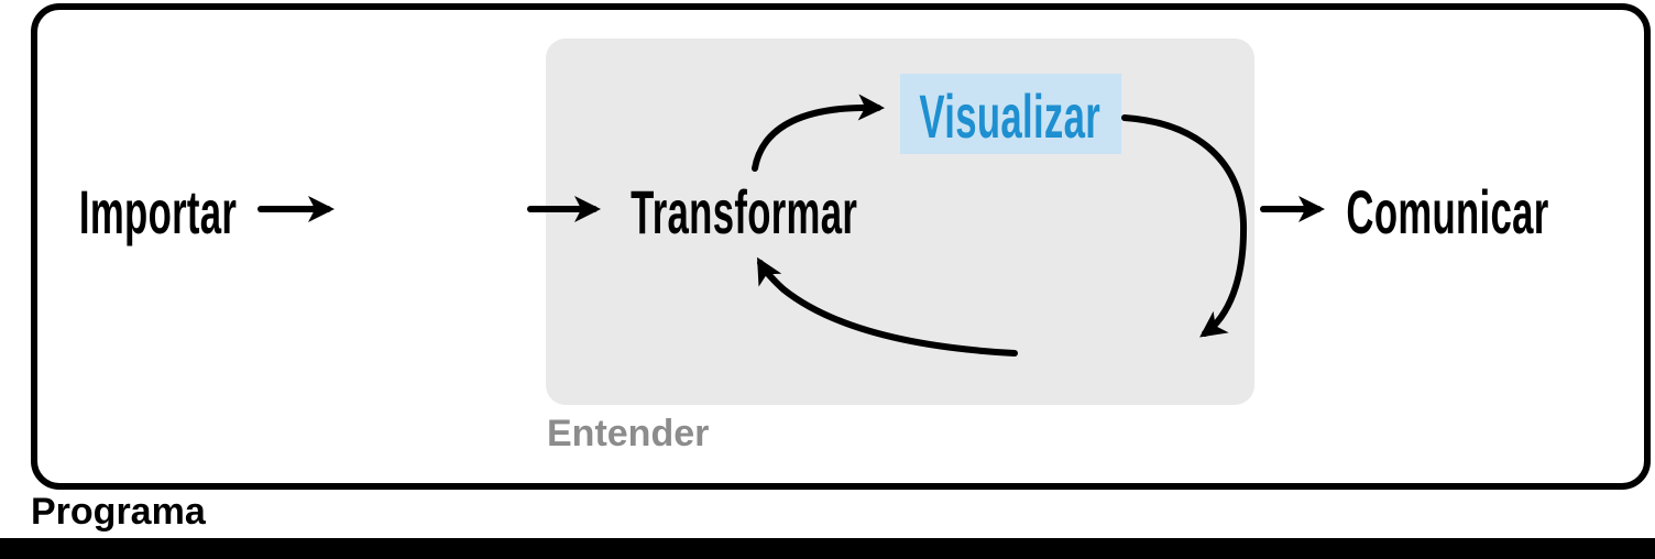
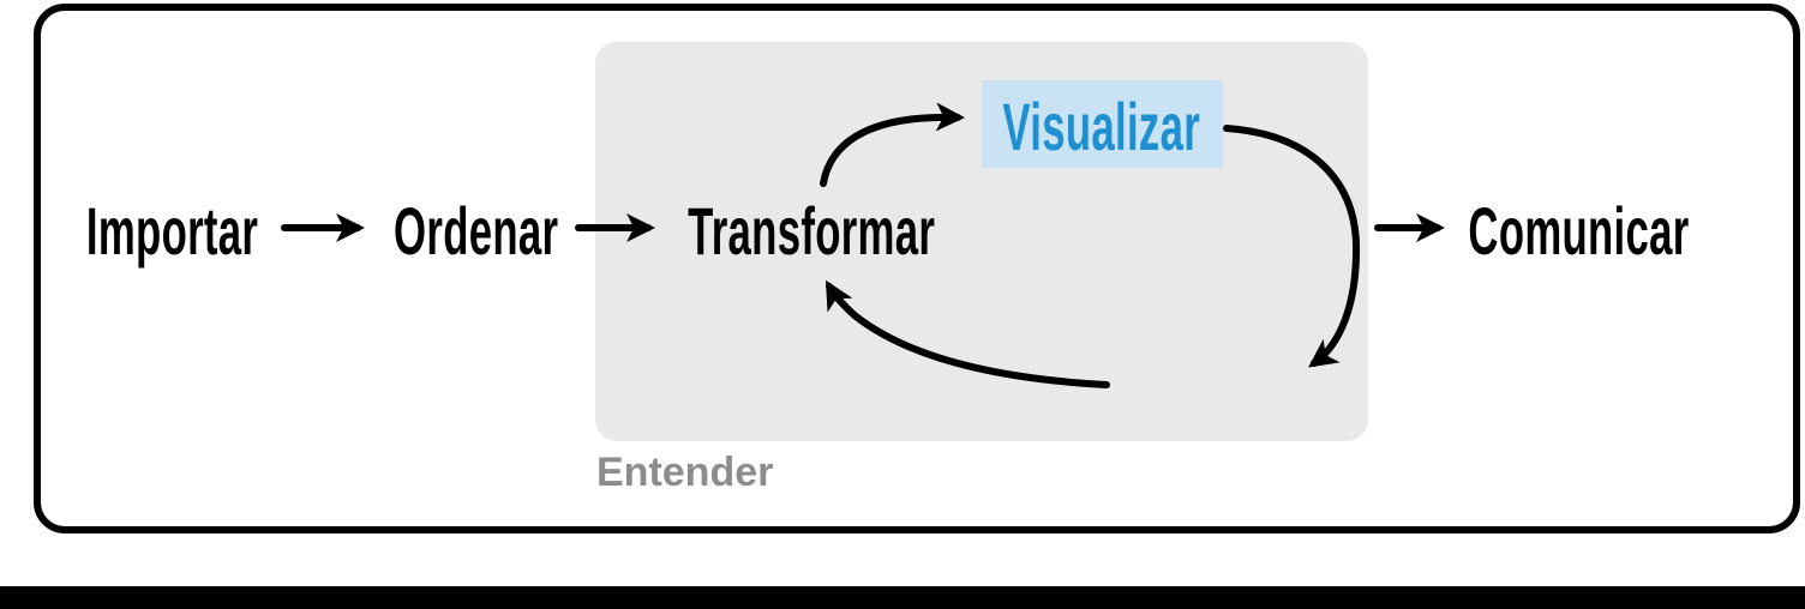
  Importar
+ Ordenar
  Transformar
  Visualizar
  Comunicar
  Entender
- Programa
